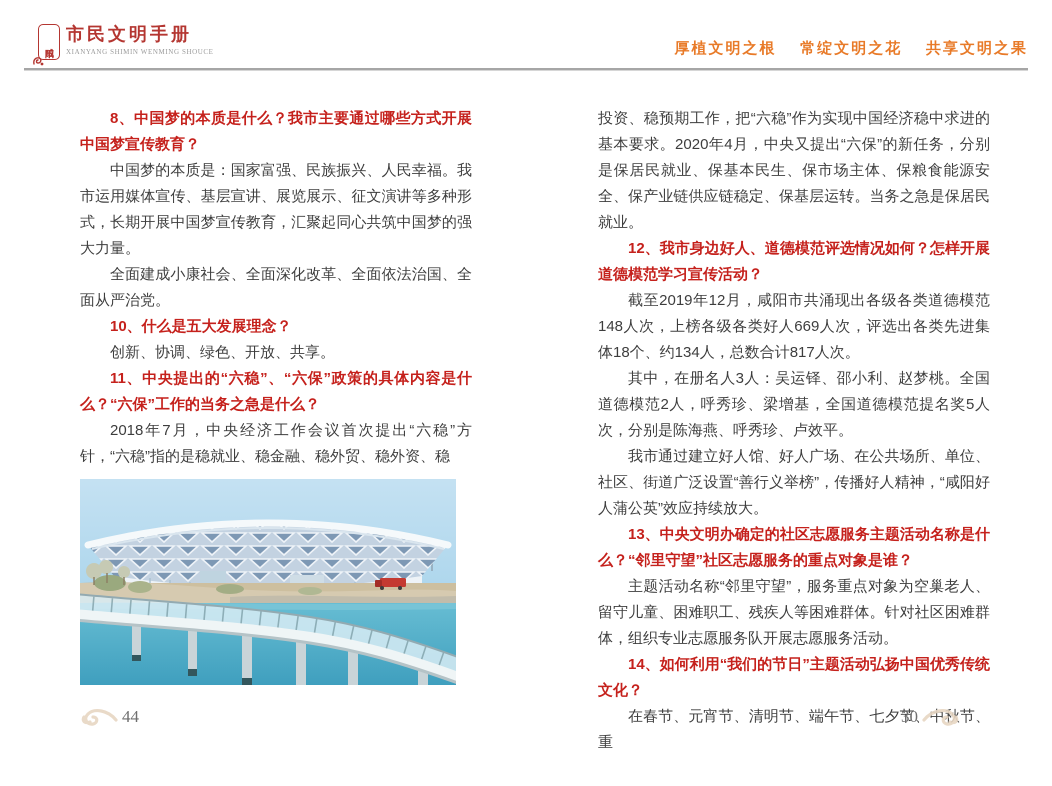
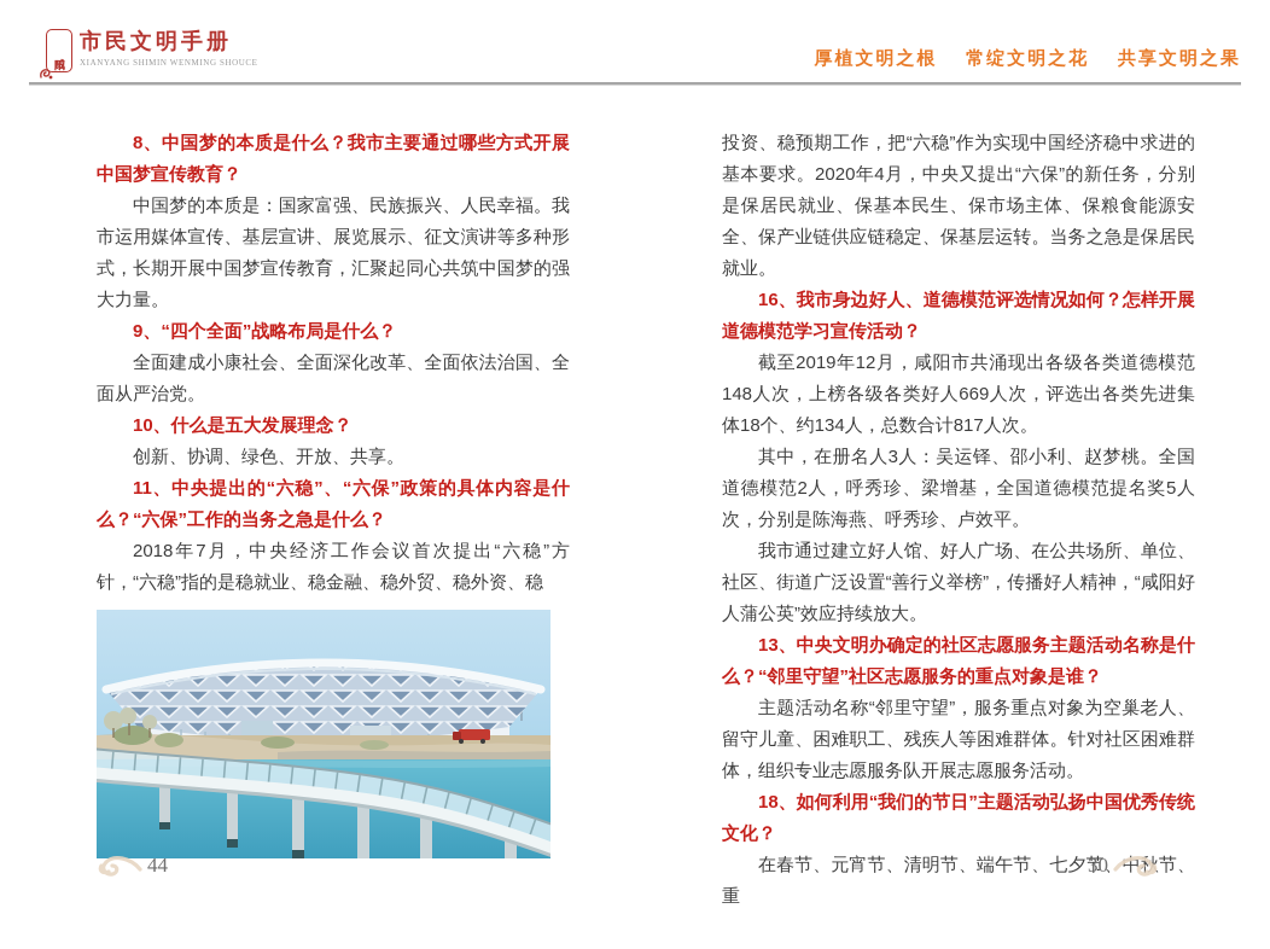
  市民文明手册
  XIANYANG SHIMIN WENMING SHOUCE
  厚植文明之根 常绽文明之花 共享文明之果
  8、中国梦的本质是什么？我市主要通过哪些方式开展中国梦宣传教育？
  中国梦的本质是：国家富强、民族振兴、人民幸福。我市运用媒体宣传、基层宣讲、展览展示、征文演讲等多种形式，长期开展中国梦宣传教育，汇聚起同心共筑中国梦的强大力量。
+ 9、“四个全面”战略布局是什么？
  全面建成小康社会、全面深化改革、全面依法治国、全面从严治党。
  10、什么是五大发展理念？
  创新、协调、绿色、开放、共享。
  11、中央提出的“六稳”、“六保”政策的具体内容是什么？“六保”工作的当务之急是什么？
  2018年7月，中央经济工作会议首次提出“六稳”方针，“六稳”指的是稳就业、稳金融、稳外贸、稳外资、稳
  投资、稳预期工作，把“六稳”作为实现中国经济稳中求进的基本要求。2020年4月，中央又提出“六保”的新任务，分别是保居民就业、保基本民生、保市场主体、保粮食能源安全、保产业链供应链稳定、保基层运转。当务之急是保居民就业。
- 12、我市身边好人、道德模范评选情况如何？怎样开展道德模范学习宣传活动？
+ 16、我市身边好人、道德模范评选情况如何？怎样开展道德模范学习宣传活动？
  截至2019年12月，咸阳市共涌现出各级各类道德模范148人次，上榜各级各类好人669人次，评选出各类先进集体18个、约134人，总数合计817人次。
  其中，在册名人3人：吴运铎、邵小利、赵梦桃。全国道德模范2人，呼秀珍、梁增基，全国道德模范提名奖5人次，分别是陈海燕、呼秀珍、卢效平。
  我市通过建立好人馆、好人广场、在公共场所、单位、社区、街道广泛设置“善行义举榜”，传播好人精神，“咸阳好人蒲公英”效应持续放大。
  13、中央文明办确定的社区志愿服务主题活动名称是什么？“邻里守望”社区志愿服务的重点对象是谁？
  主题活动名称“邻里守望”，服务重点对象为空巢老人、留守儿童、困难职工、残疾人等困难群体。针对社区困难群体，组织专业志愿服务队开展志愿服务活动。
- 14、如何利用“我们的节日”主题活动弘扬中国优秀传统文化？
+ 18、如何利用“我们的节日”主题活动弘扬中国优秀传统文化？
  在春节、元宵节、清明节、端午节、七夕节、中节、重
  44
  30
